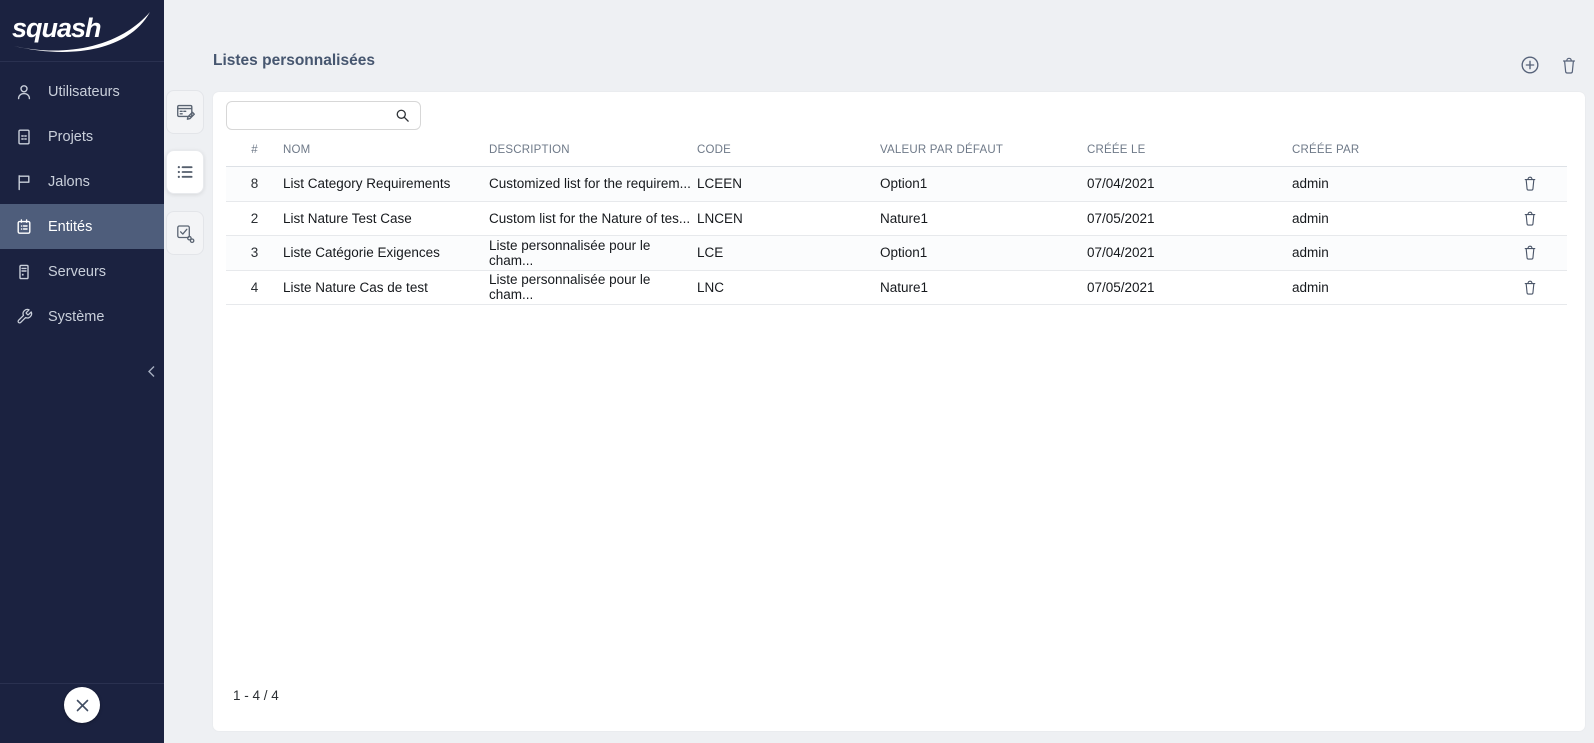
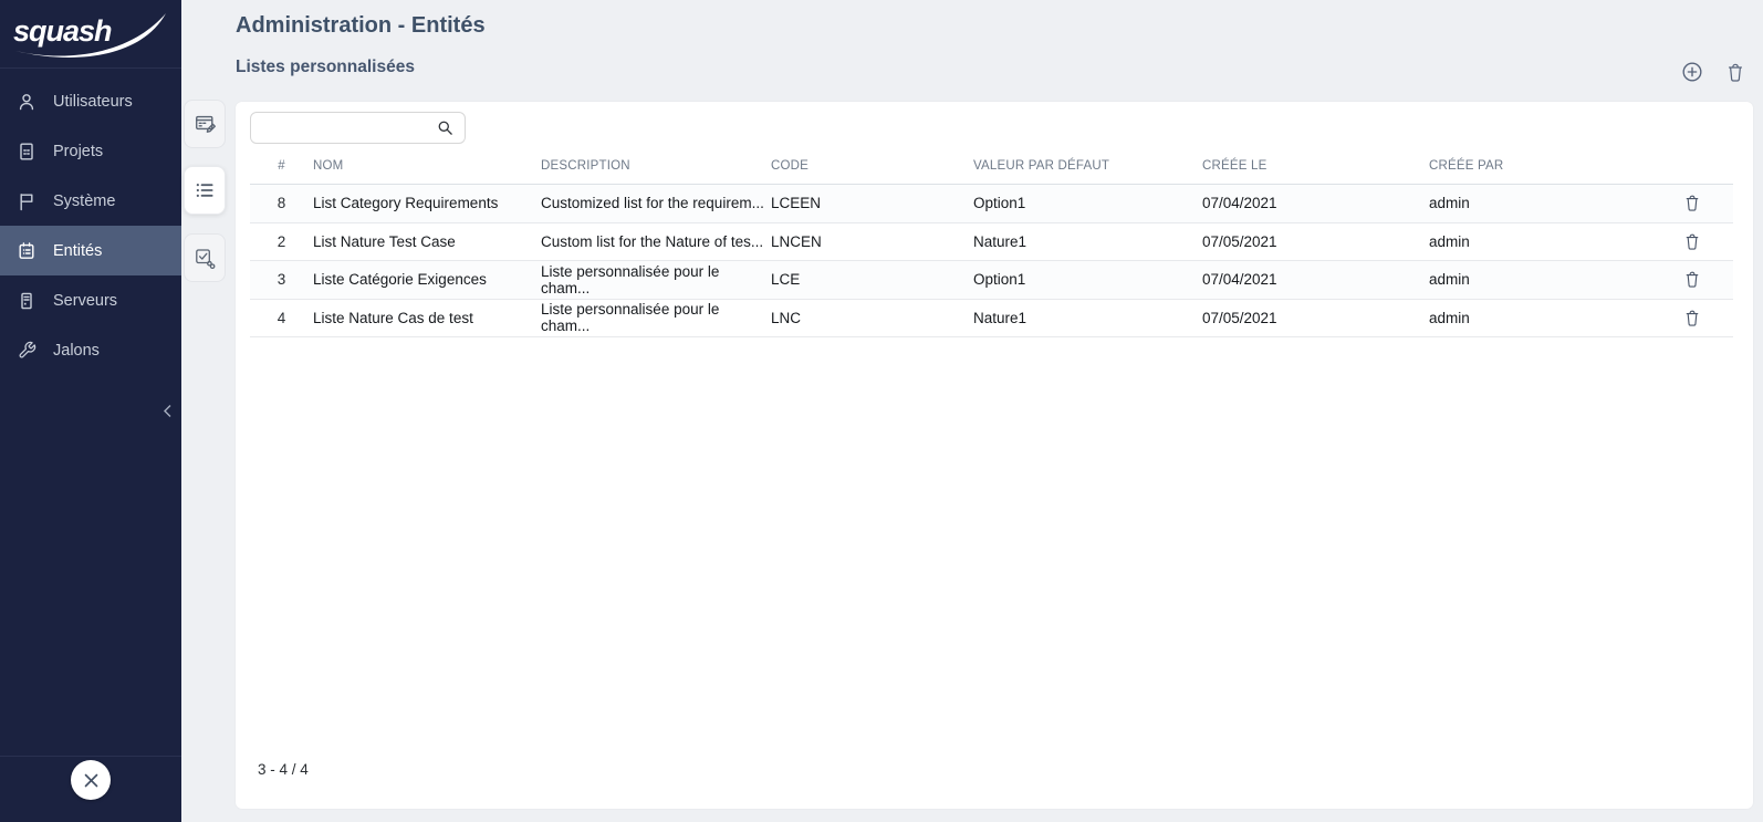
  squash
  Utilisateurs
  Projets
- Jalons
+ Système
  Entités
  Serveurs
- Système
+ Jalons
+ Administration - Entités
  Listes personnalisées
  #
  NOM
  DESCRIPTION
  CODE
  VALEUR PAR DÉFAUT
  CRÉÉE LE
  CRÉÉE PAR
  8
  List Category Requirements
  Customized list for the requirem...
  LCEEN
  Option1
  07/04/2021
  admin
  2
  List Nature Test Case
  Custom list for the Nature of tes...
  LNCEN
  Nature1
  07/05/2021
  admin
  3
  Liste Catégorie Exigences
  Liste personnalisée pour le cham...
  LCE
  Option1
  07/04/2021
  admin
  4
  Liste Nature Cas de test
  Liste personnalisée pour le cham...
  LNC
  Nature1
  07/05/2021
  admin
- 1 - 4 / 4
+ 3 - 4 / 4
